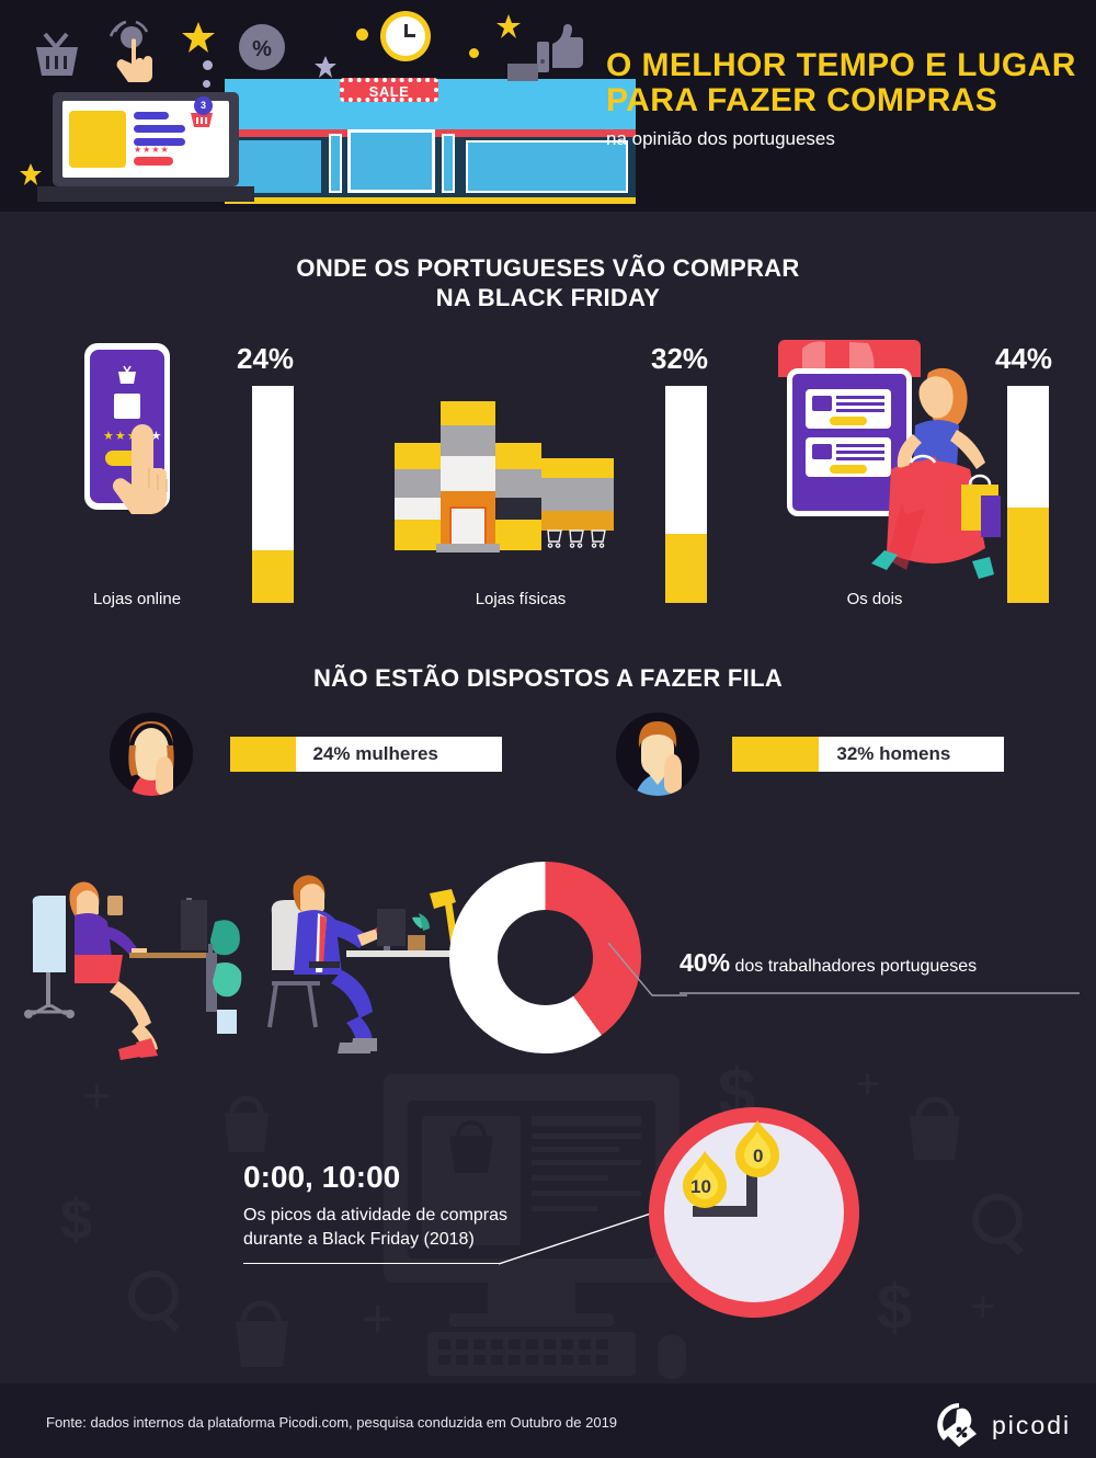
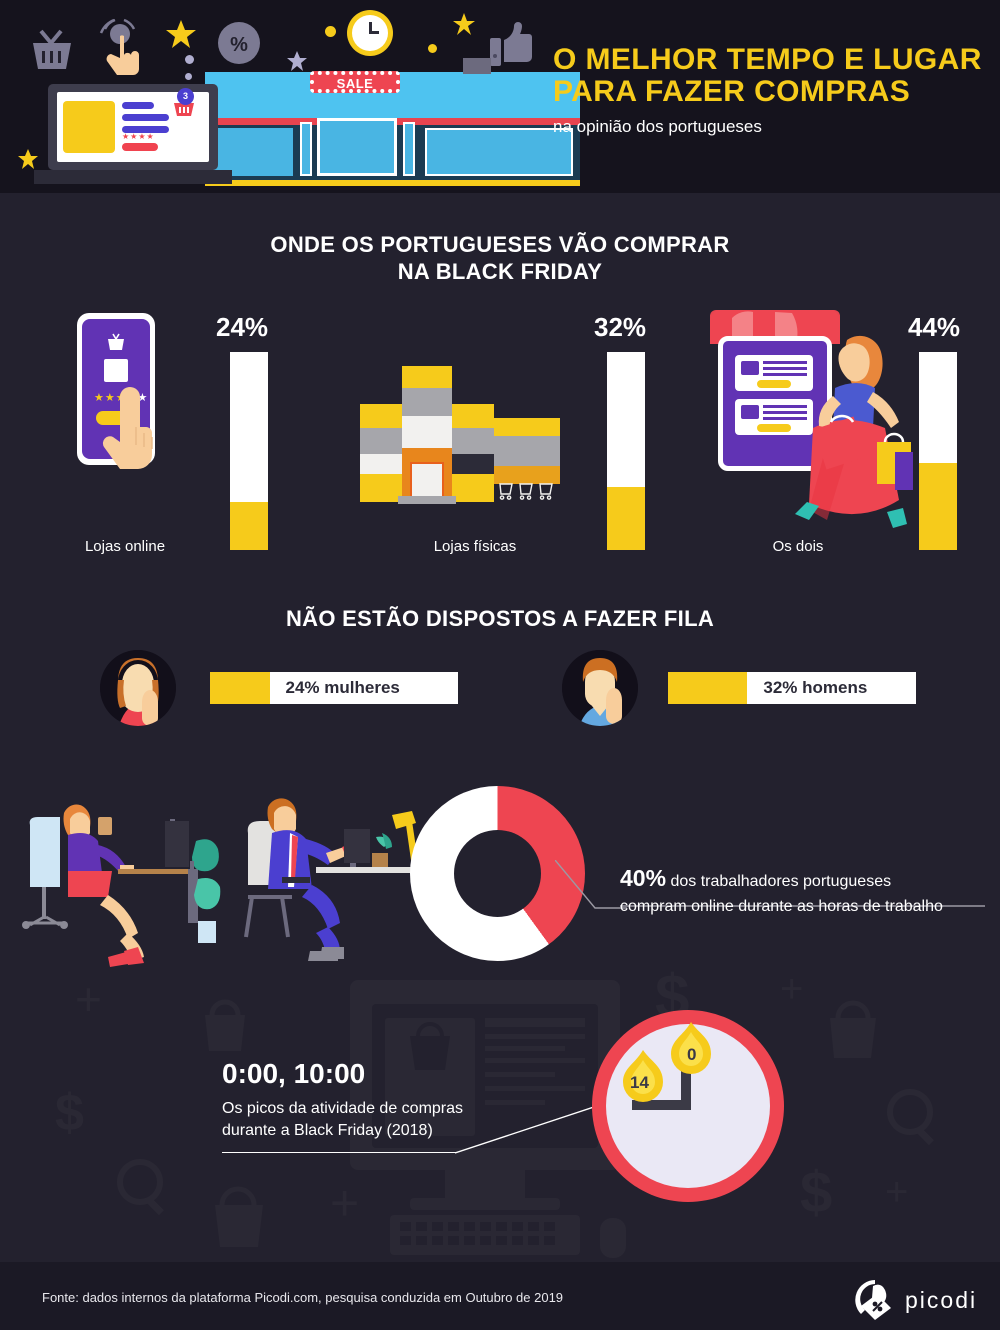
  %
  SALE
  ★★★★
  3
  O MELHOR TEMPO E LUGAR
  PARA FAZER COMPRAS
  na opinião dos portugueses
  ONDE OS PORTUGUESES VÃO COMPRAR
  NA BLACK FRIDAY
  24%
  Lojas online
  32%
  Lojas físicas
  44%
  Os dois
  NÃO ESTÃO DISPOSTOS A FAZER FILA
  24% mulheres
  32% homens
  40% dos trabalhadores portugueses
+ compram online durante as horas de trabalho
  $
  0:00, 10:00
  Os picos da atividade de compras
  durante a Black Friday (2018)
  0
- 10
+ 14
  Fonte: dados internos da plataforma Picodi.com, pesquisa conduzida em Outubro de 2019
  picodi
